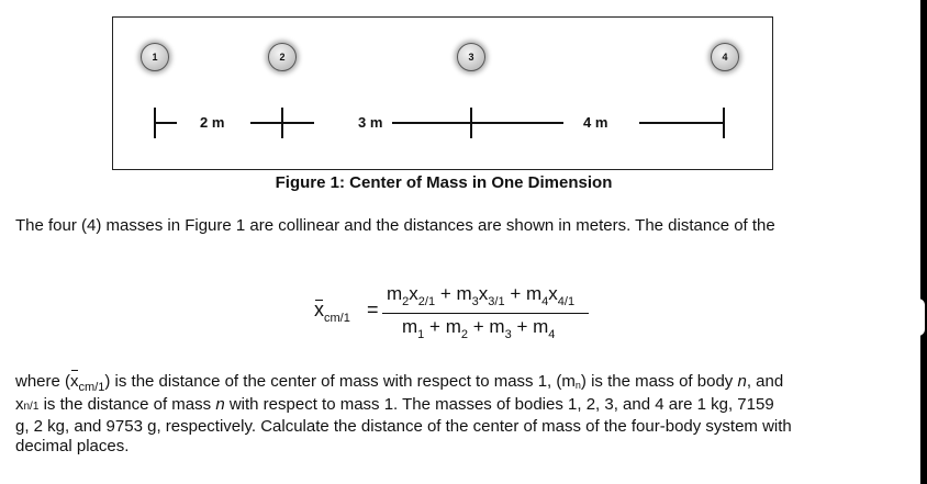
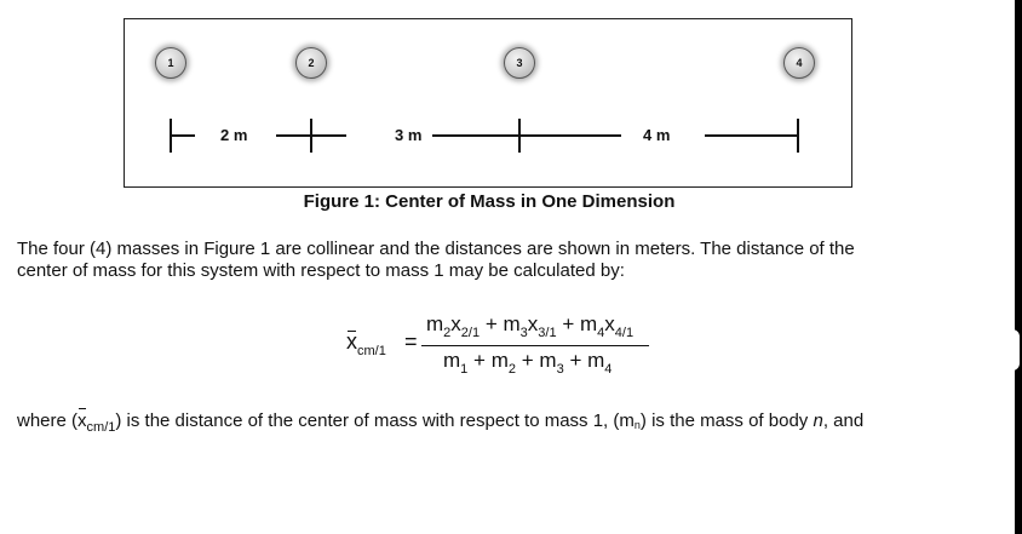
  1
  2
  3
  4
  2 m
  3 m
  4 m
  Figure 1: Center of Mass in One Dimension
  The four (4) masses in Figure 1 are collinear and the distances are shown in meters. The distance of the
+ center of mass for this system with respect to mass 1 may be calculated by:
  xcm/1
  =
  m2x2/1 + m3x3/1 + m4x4/1
  m1 + m2 + m3 + m4
  where (xcm/1) is the distance of the center of mass with respect to mass 1, (mn) is the mass of body n, and
- xn/1 is the distance of mass n with respect to mass 1. The masses of bodies 1, 2, 3, and 4 are 1 kg, 7159
- g, 2 kg, and 9753 g, respectively. Calculate the distance of the center of mass of the four-body system with
- decimal places.
